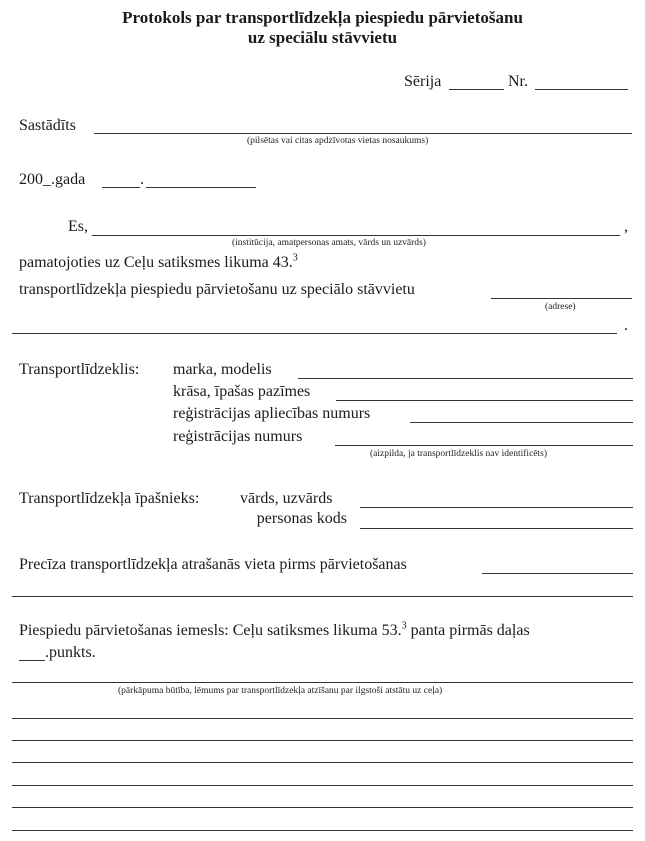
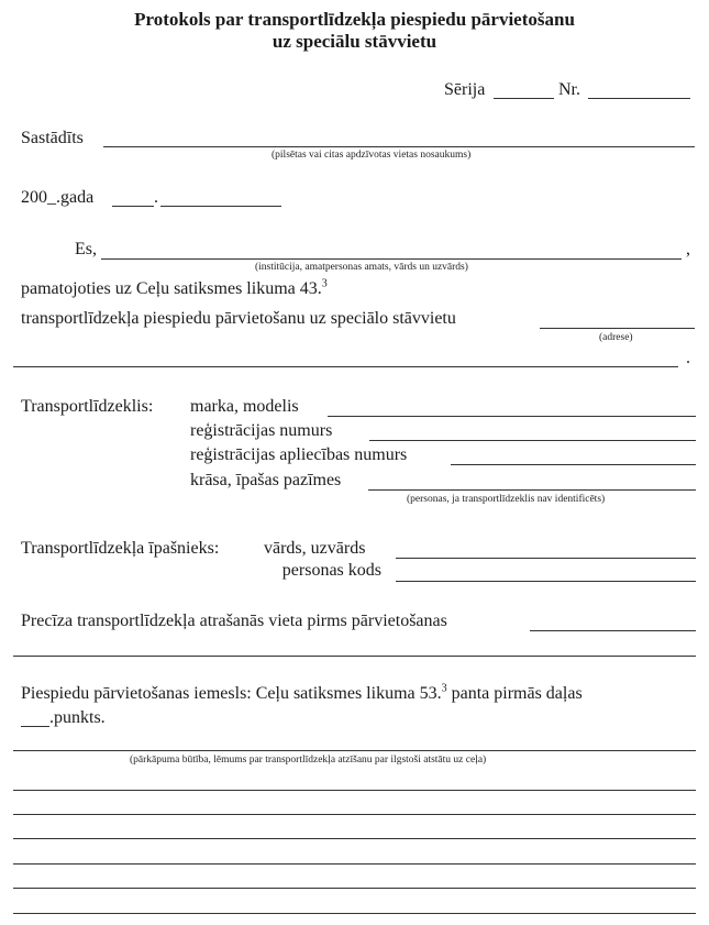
  Protokols par transportlīdzekļa piespiedu pārvietošanu
  uz speciālu stāvvietu
  Sērija
  Nr.
  Sastādīts
  (pilsētas vai citas apdzīvotas vietas nosaukums)
  200_.gada
  .
  Es,
  ,
  (institūcija, amatpersonas amats, vārds un uzvārds)
  pamatojoties uz Ceļu satiksmes likuma 43.3
  transportlīdzekļa piespiedu pārvietošanu uz speciālo stāvvietu
  (adrese)
  .
  Transportlīdzeklis:
  marka, modelis
- krāsa, īpašas pazīmes
+ reģistrācijas numurs
  reģistrācijas apliecības numurs
- reģistrācijas numurs
+ krāsa, īpašas pazīmes
- (aizpilda, ja transportlīdzeklis nav identificēts)
+ (personas, ja transportlīdzeklis nav identificēts)
  Transportlīdzekļa īpašnieks:
  vārds, uzvārds
  personas kods
  Precīza transportlīdzekļa atrašanās vieta pirms pārvietošanas
  Piespiedu pārvietošanas iemesls: Ceļu satiksmes likuma 53.3 panta pirmās daļas
  .punkts.
  (pārkāpuma būtība, lēmums par transportlīdzekļa atzīšanu par ilgstoši atstātu uz ceļa)
